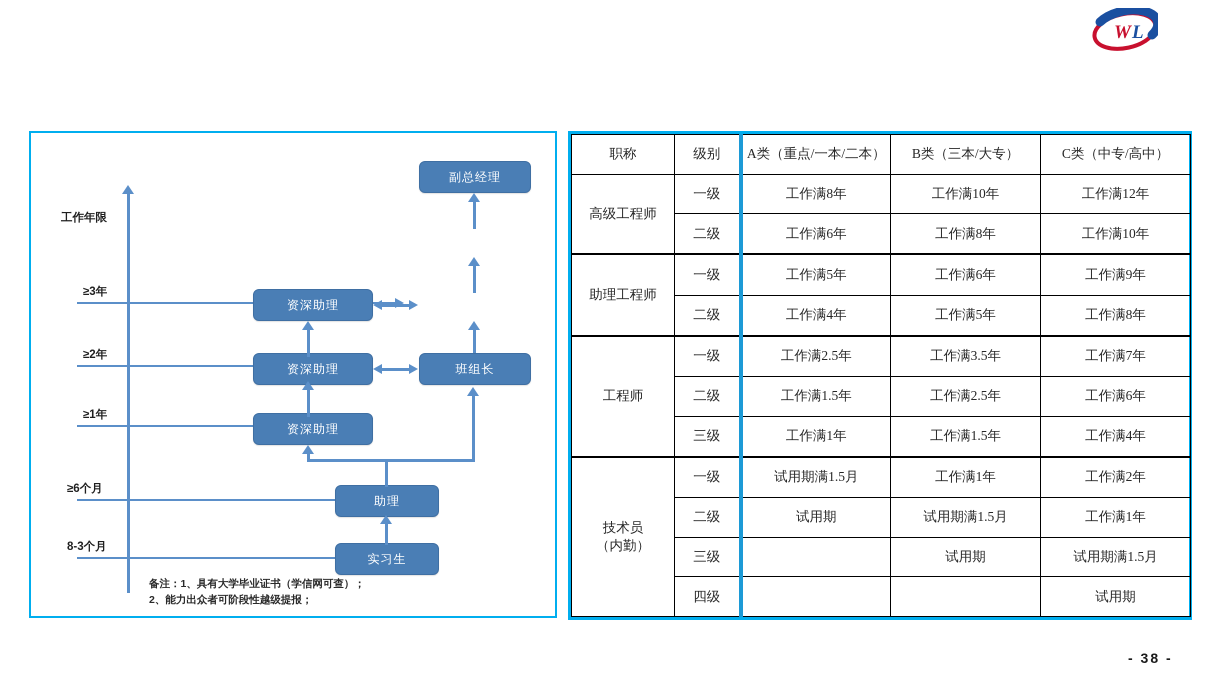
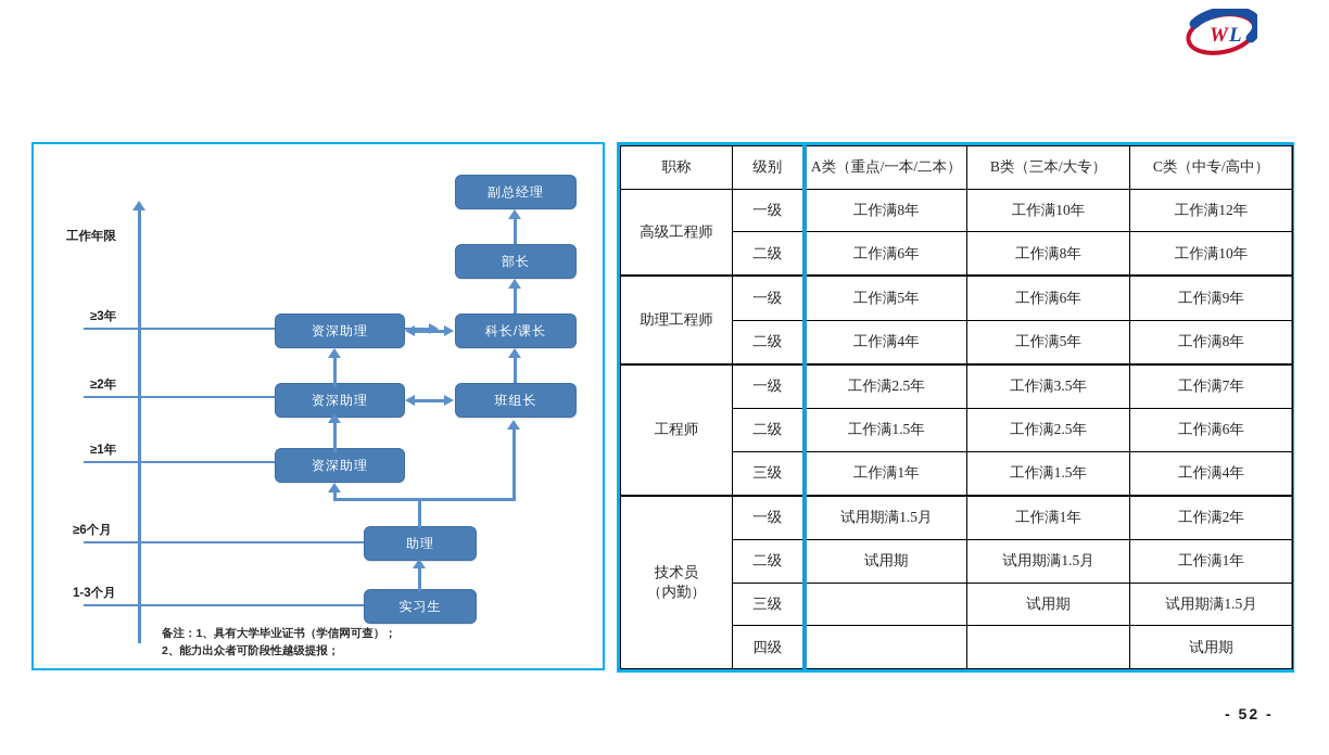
  W
  L
  工作年限
  ≥3年
  ≥2年
  ≥1年
  ≥6个月
- 8-3个月
+ 1-3个月
  副总经理
+ 部长
+ 科长/课长
  班组长
  资深助理
  资深助理
  资深助理
  助理
  实习生
  备注：1、具有大学毕业证书（学信网可查）；
  2、能力出众者可阶段性越级提报；
  职称	级别	A类（重点/一本/二本）	B类（三本/大专）	C类（中专/高中）
  高级工程师	一级	工作满8年	工作满10年	工作满12年
  二级	工作满6年	工作满8年	工作满10年
  助理工程师	一级	工作满5年	工作满6年	工作满9年
  二级	工作满4年	工作满5年	工作满8年
  工程师	一级	工作满2.5年	工作满3.5年	工作满7年
  二级	工作满1.5年	工作满2.5年	工作满6年
  三级	工作满1年	工作满1.5年	工作满4年
  技术员（内勤）	一级	试用期满1.5月	工作满1年	工作满2年
  二级	试用期	试用期满1.5月	工作满1年
  三级		试用期	试用期满1.5月
  四级			试用期
- - 38 -
+ - 52 -
